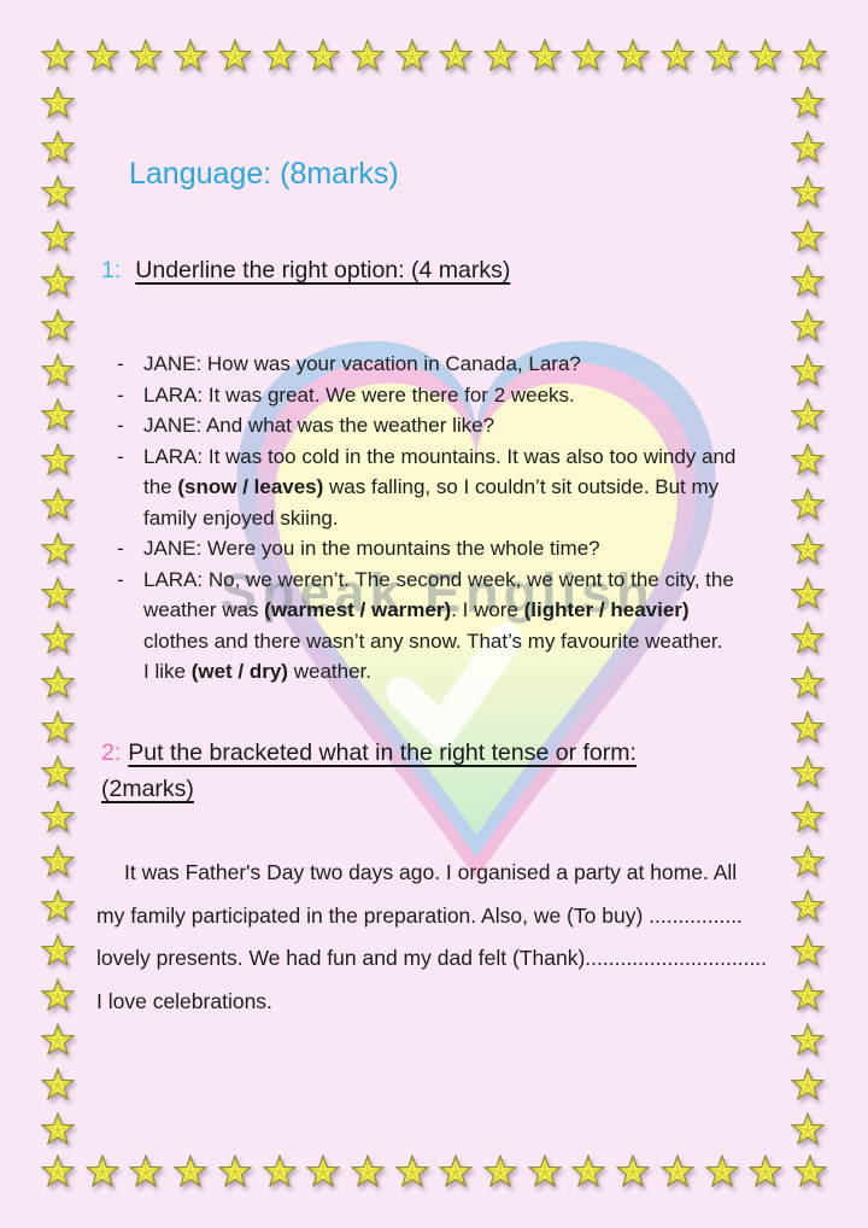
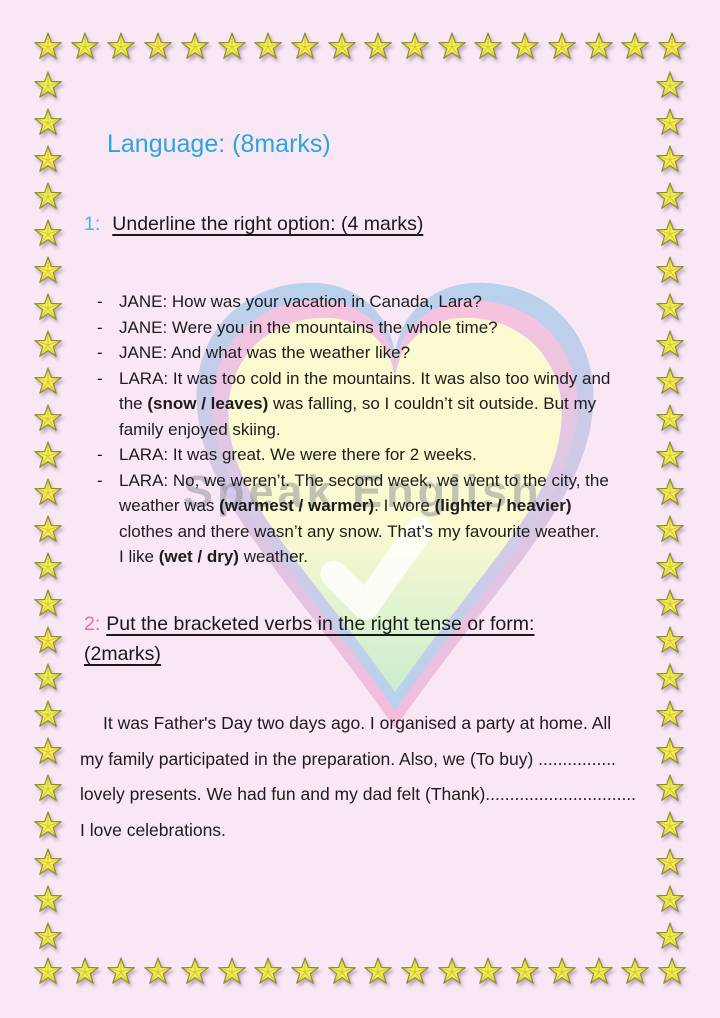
  Speak English
  Language: (8marks)
  1: Underline the right option: (4 marks)
  -
  JANE: How was your vacation in Canada, Lara?
  -
- LARA: It was great. We were there for 2 weeks.
+ JANE: Were you in the mountains the whole time?
  -
  JANE: And what was the weather like?
  -
  LARA: It was too cold in the mountains. It was also too windy and
  the (snow / leaves) was falling, so I couldn’t sit outside. But my
  family enjoyed skiing.
  -
- JANE: Were you in the mountains the whole time?
+ LARA: It was great. We were there for 2 weeks.
  -
  LARA: No, we weren’t. The second week, we went to the city, the
  weather was (warmest / warmer). I wore (lighter / heavier)
  clothes and there wasn’t any snow. That’s my favourite weather.
  I like (wet / dry) weather.
- 2: Put the bracketed what in the right tense or form:
+ 2: Put the bracketed verbs in the right tense or form:
  (2marks)
  It was Father's Day two days ago. I organised a party at home. All
  my family participated in the preparation. Also, we (To buy) ................
  lovely presents. We had fun and my dad felt (Thank)...............................
  I love celebrations.
